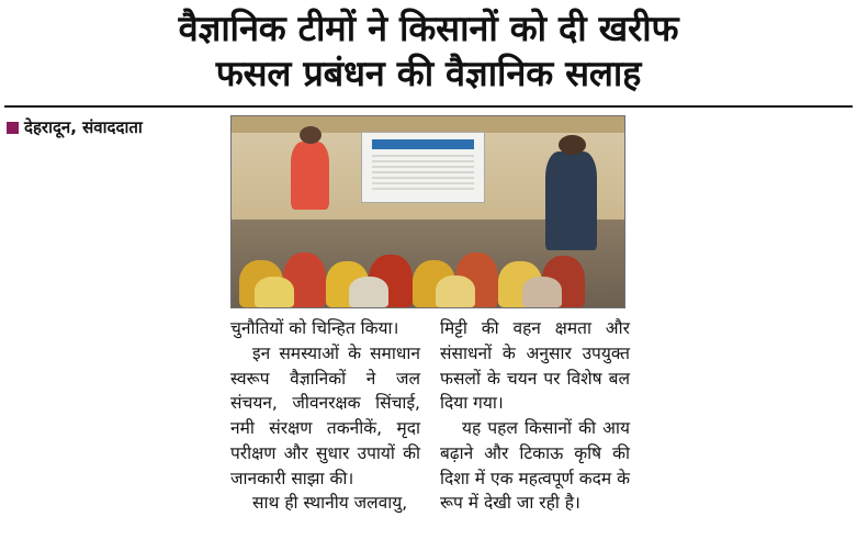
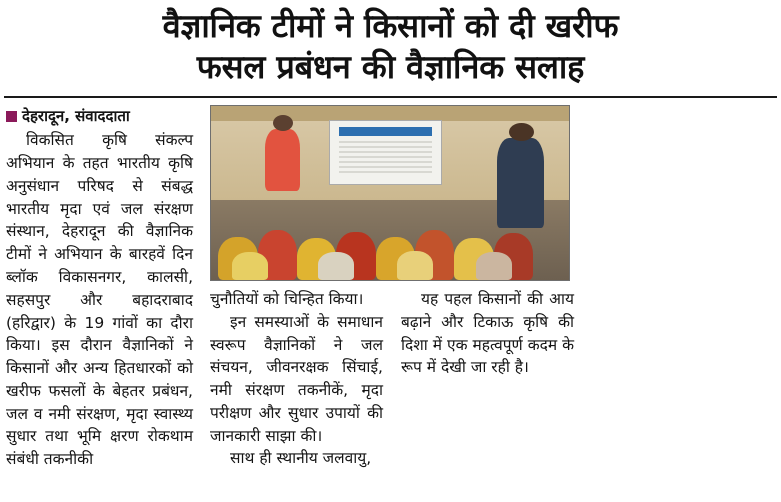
  वैज्ञानिक टीमों ने किसानों को दी खरीफ
  फसल प्रबंधन की वैज्ञानिक सलाह
  देहरादून, संवाददाता
+ विकसित कृषि संकल्प अभियान के तहत भारतीय कृषि अनुसंधान परिषद से संबद्ध भारतीय मृदा एवं जल संरक्षण संस्थान, देहरादून की वैज्ञानिक टीमों ने अभियान के बारहवें दिन ब्लॉक विकासनगर, कालसी, सहसपुर और बहादराबाद (हरिद्वार) के 19 गांवों का दौरा किया। इस दौरान वैज्ञानिकों ने किसानों और अन्य हितधारकों को खरीफ फसलों के बेहतर प्रबंधन, जल व नमी संरक्षण, मृदा स्वास्थ्य सुधार तथा भूमि क्षरण रोकथाम संबंधी तकनीकी
  चुनौतियों को चिन्हित किया।
  इन समस्याओं के समाधान स्वरूप वैज्ञानिकों ने जल संचयन, जीवनरक्षक सिंचाई, नमी संरक्षण तकनीकें, मृदा परीक्षण और सुधार उपायों की जानकारी साझा की।
  साथ ही स्थानीय जलवायु,
- मिट्टी की वहन क्षमता और संसाधनों के अनुसार उपयुक्त फसलों के चयन पर विशेष बल दिया गया।
  यह पहल किसानों की आय बढ़ाने और टिकाऊ कृषि की दिशा में एक महत्वपूर्ण कदम के रूप में देखी जा रही है।
